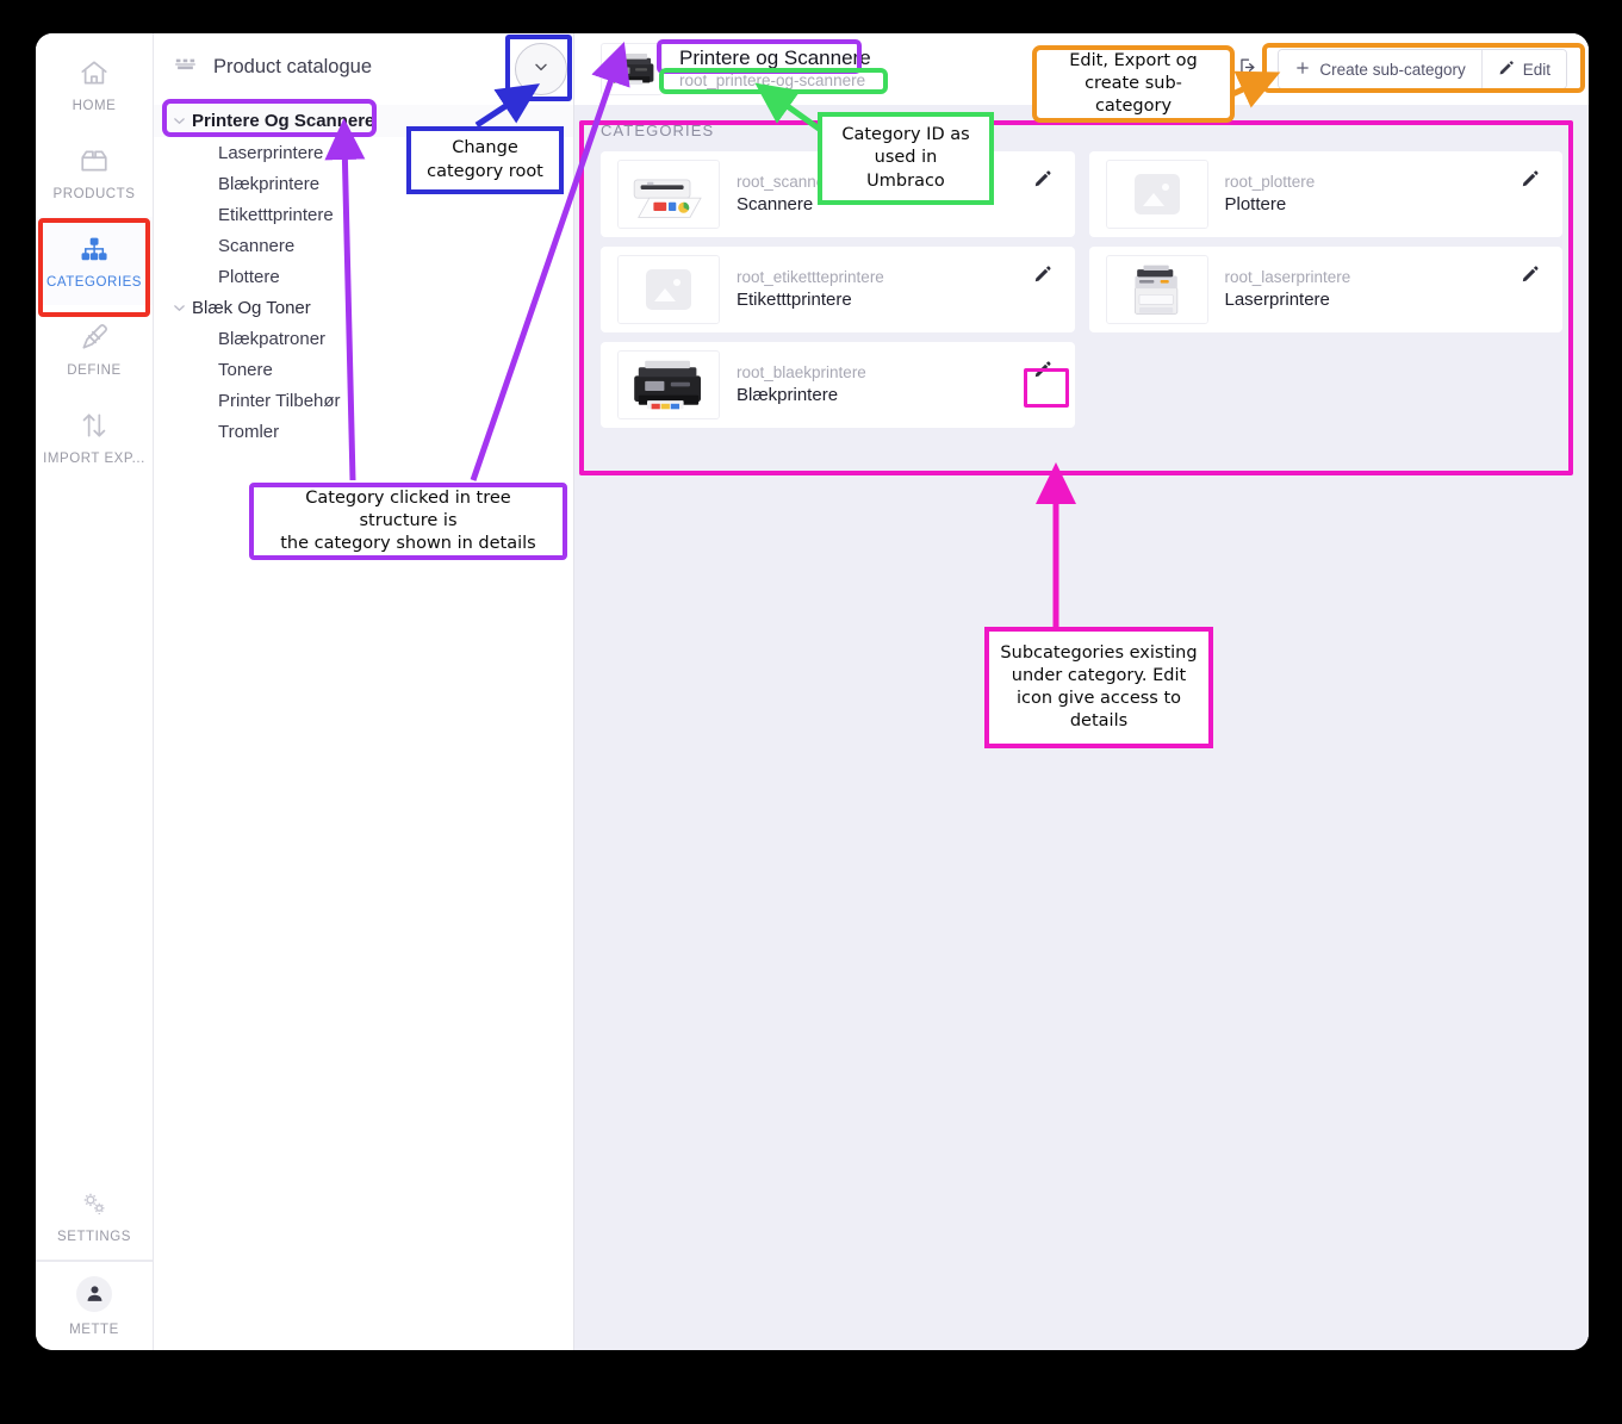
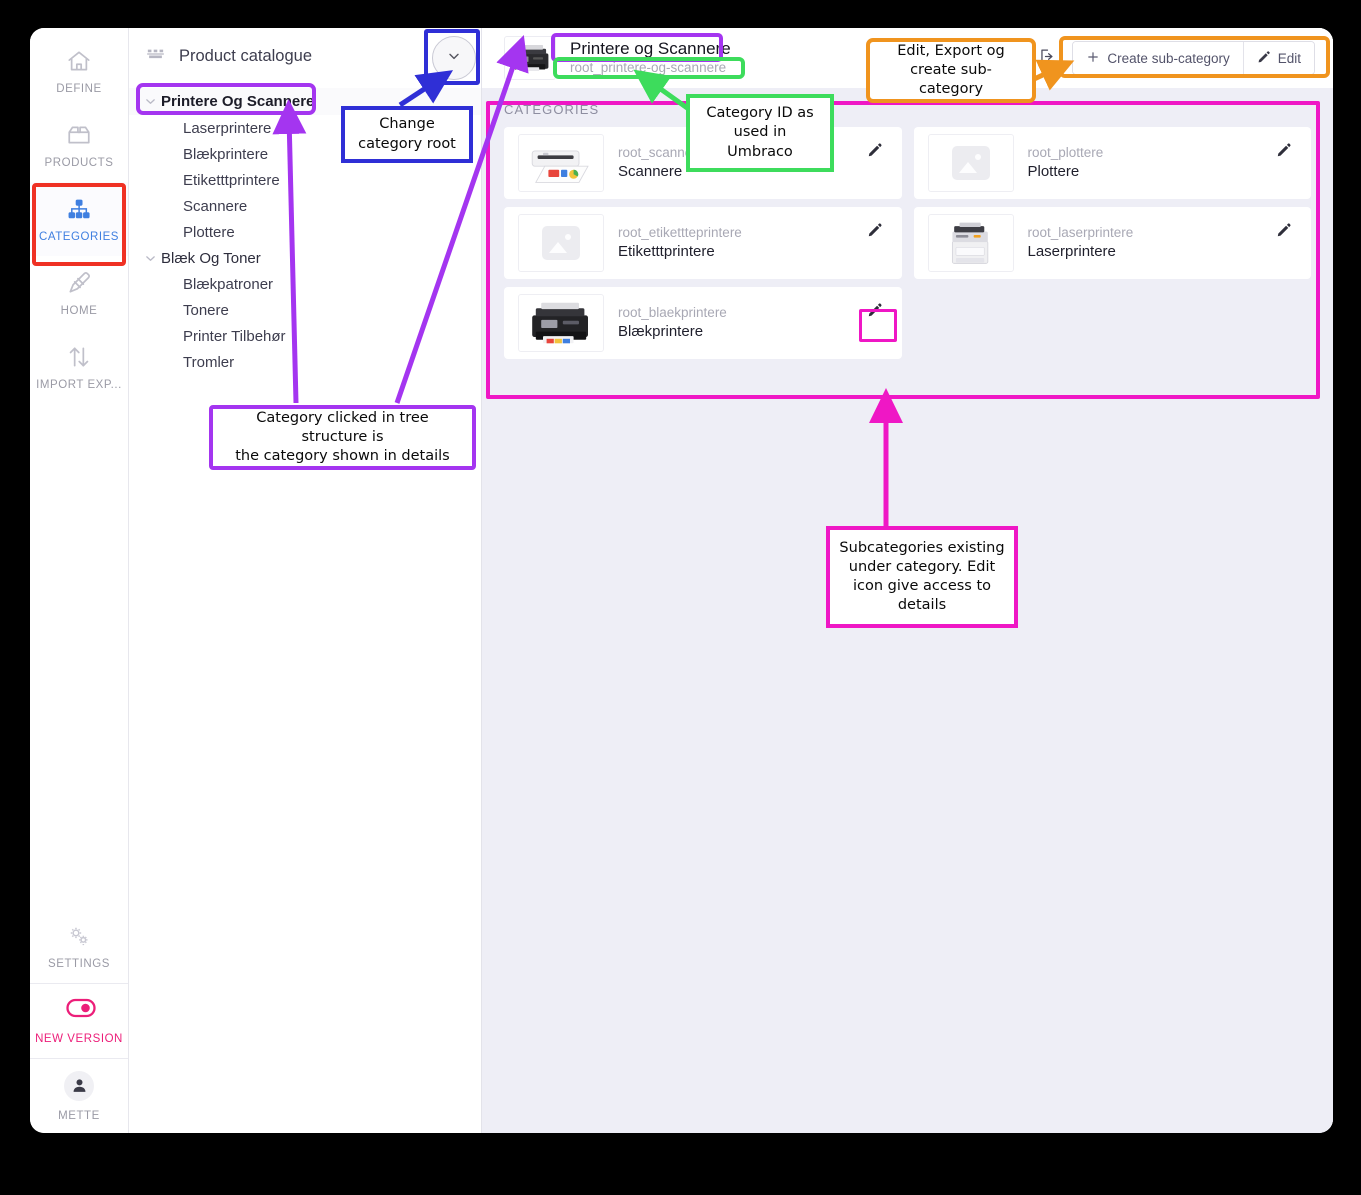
- HOME
+ DEFINE
  PRODUCTS
  CATEGORIES
- DEFINE
+ HOME
  IMPORT EXP...
  SETTINGS
+ NEW VERSION
  METTE
  Product catalogue
  Printere Og Scannere
  Laserprintere
  Blækprintere
  Etiketttprintere
  Scannere
  Plottere
  Blæk Og Toner
  Blækpatroner
  Tonere
  Printer Tilbehør
  Tromler
  Printere og Scannere
  root_printere-og-scannere
  Create sub-category
  Edit
  CATEGORIES
  root_scann
  Scannere
  root_plottere
  Plottere
  root_etikettteprintere
  Etiketttprintere
  root_laserprintere
  Laserprintere
  root_blaekprintere
  Blækprintere
  Change
  category root
  Category ID as
  used in Umbraco
  Edit, Export og
  create sub-category
  Category clicked in tree structure is
  the category shown in details
  Subcategories existing
  under category. Edit
  icon give access to
  details
